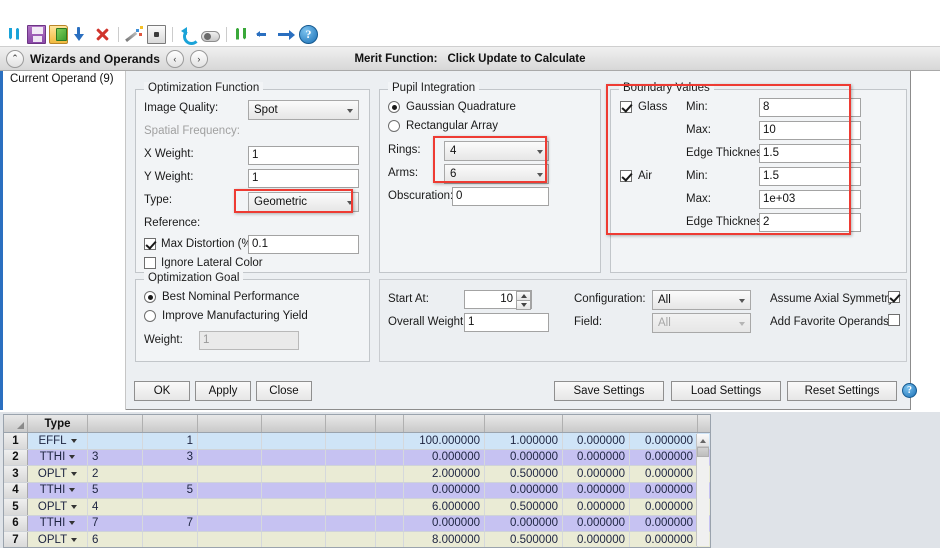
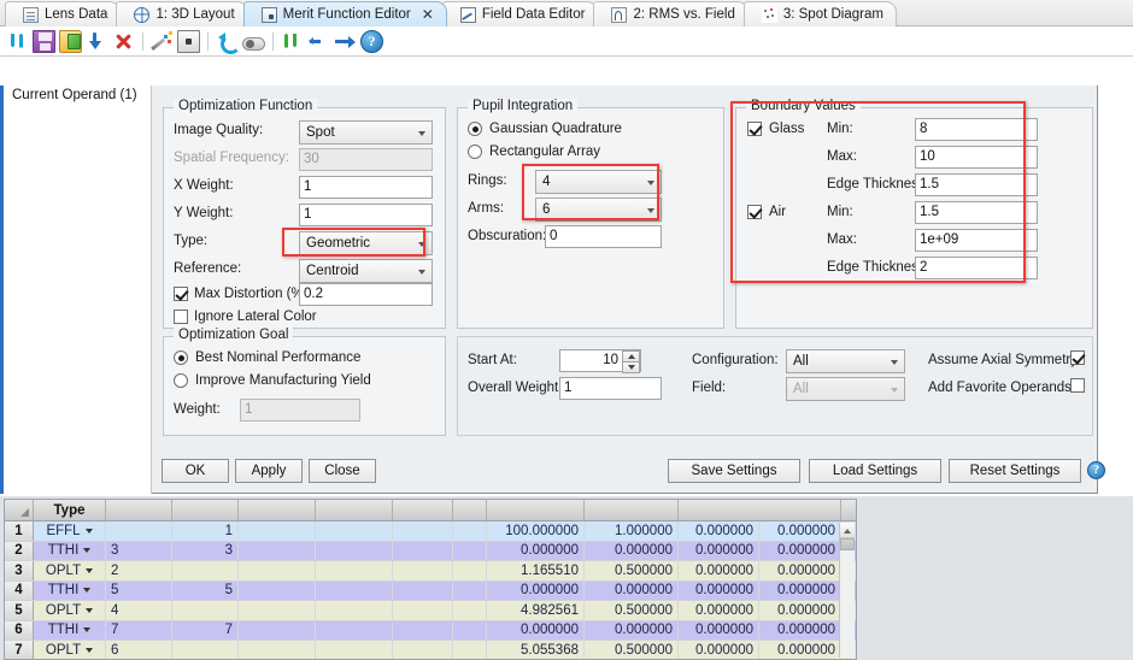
+ Lens Data
+ 1: 3D Layout
+ Merit Function Editor
+ ✕
+ Field Data Editor
+ 2: RMS vs. Field
+ 3: Spot Diagram
  ?
- ⌃
- Wizards and Operands
- ‹
- ›
- Merit Function:
- Click Update to Calculate
- Current Operand (9)
+ Current Operand (1)
  Optimization Function
  Image Quality:
  Spot
  Spatial Frequency:
+ 30
  X Weight:
  1
  Y Weight:
  1
  Type:
  Geometric
  Reference:
+ Centroid
  Max Distortion (%
- 0.1
+ 0.2
  Ignore Lateral Color
  Pupil Integration
  Gaussian Quadrature
  Rectangular Array
  Rings:
  4
  Arms:
  6
  Obscuration
  0
  Boundary Values
  Glass
  Min:
  8
  Max:
  10
  Edge Thickne
  1.5
  Air
  Min:
  1.5
  Max:
- 1e+03
+ 1e+09
  Edge Thickne
  2
  Optimization Goal
  Best Nominal Performance
  Improve Manufacturing Yield
  Weight:
  1
  Start At:
  10
  Overall Weight
  1
  Configuration:
  All
  Field:
  All
  Assume Axial Symmetr
  Add Favorite Operands
  OK
  Apply
  Close
  Save Settings
  Load Settings
  Reset Settings
  ?
  Type
  1
  EFFL
  1
  100.000000
  1.000000
  0.000000
  0.000000
  2
  TTHI
  3
  3
  0.000000
  0.000000
  0.000000
  0.000000
  3
  OPLT
  2
- 2.000000
+ 1.165510
  0.500000
  0.000000
  0.000000
  4
  TTHI
  5
  5
  0.000000
  0.000000
  0.000000
  0.000000
  5
  OPLT
  4
- 6.000000
+ 4.982561
  0.500000
  0.000000
  0.000000
  6
  TTHI
  7
  7
  0.000000
  0.000000
  0.000000
  0.000000
  7
  OPLT
  6
- 8.000000
+ 5.055368
  0.500000
  0.000000
  0.000000
